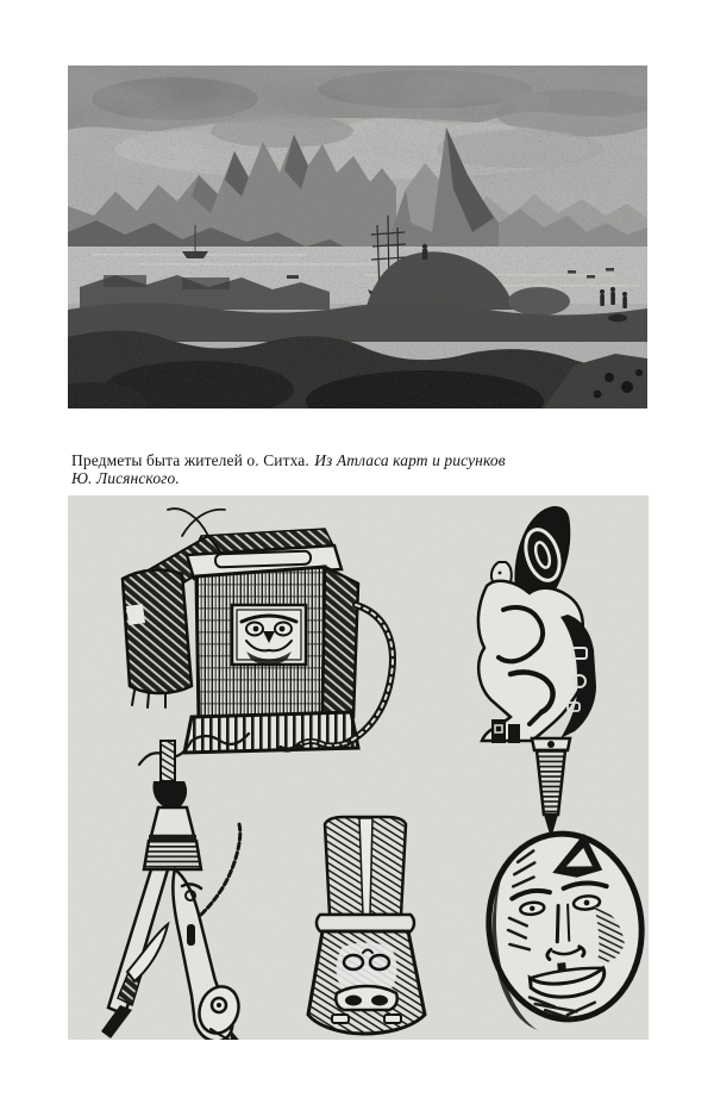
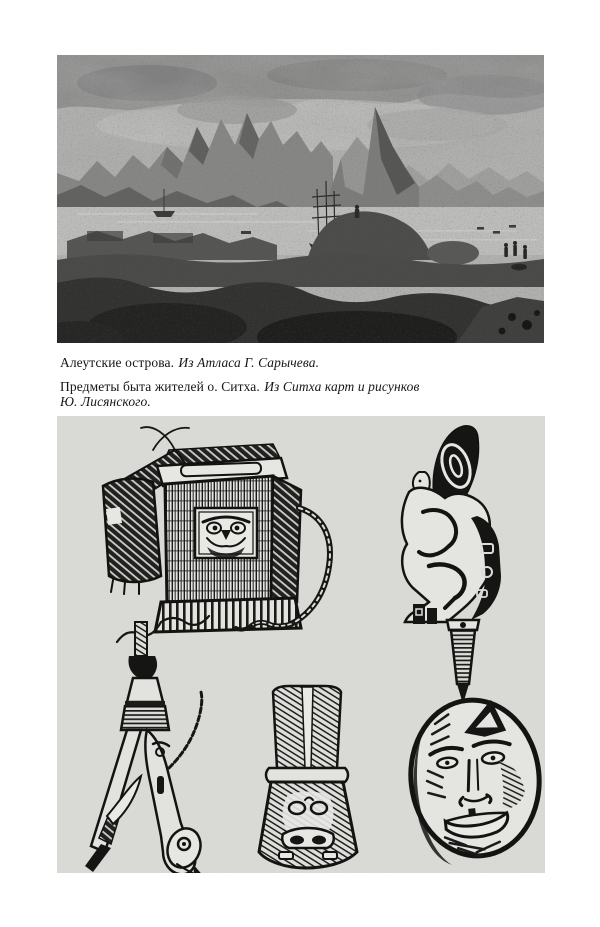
+ Алеутские острова. Из Атласа Г. Сарычева.
- Предметы быта жителей о. Ситха. Из Атласа карт и рисунков
+ Предметы быта жителей о. Ситха. Из Ситха карт и рисунков
  Ю. Лисянского.
